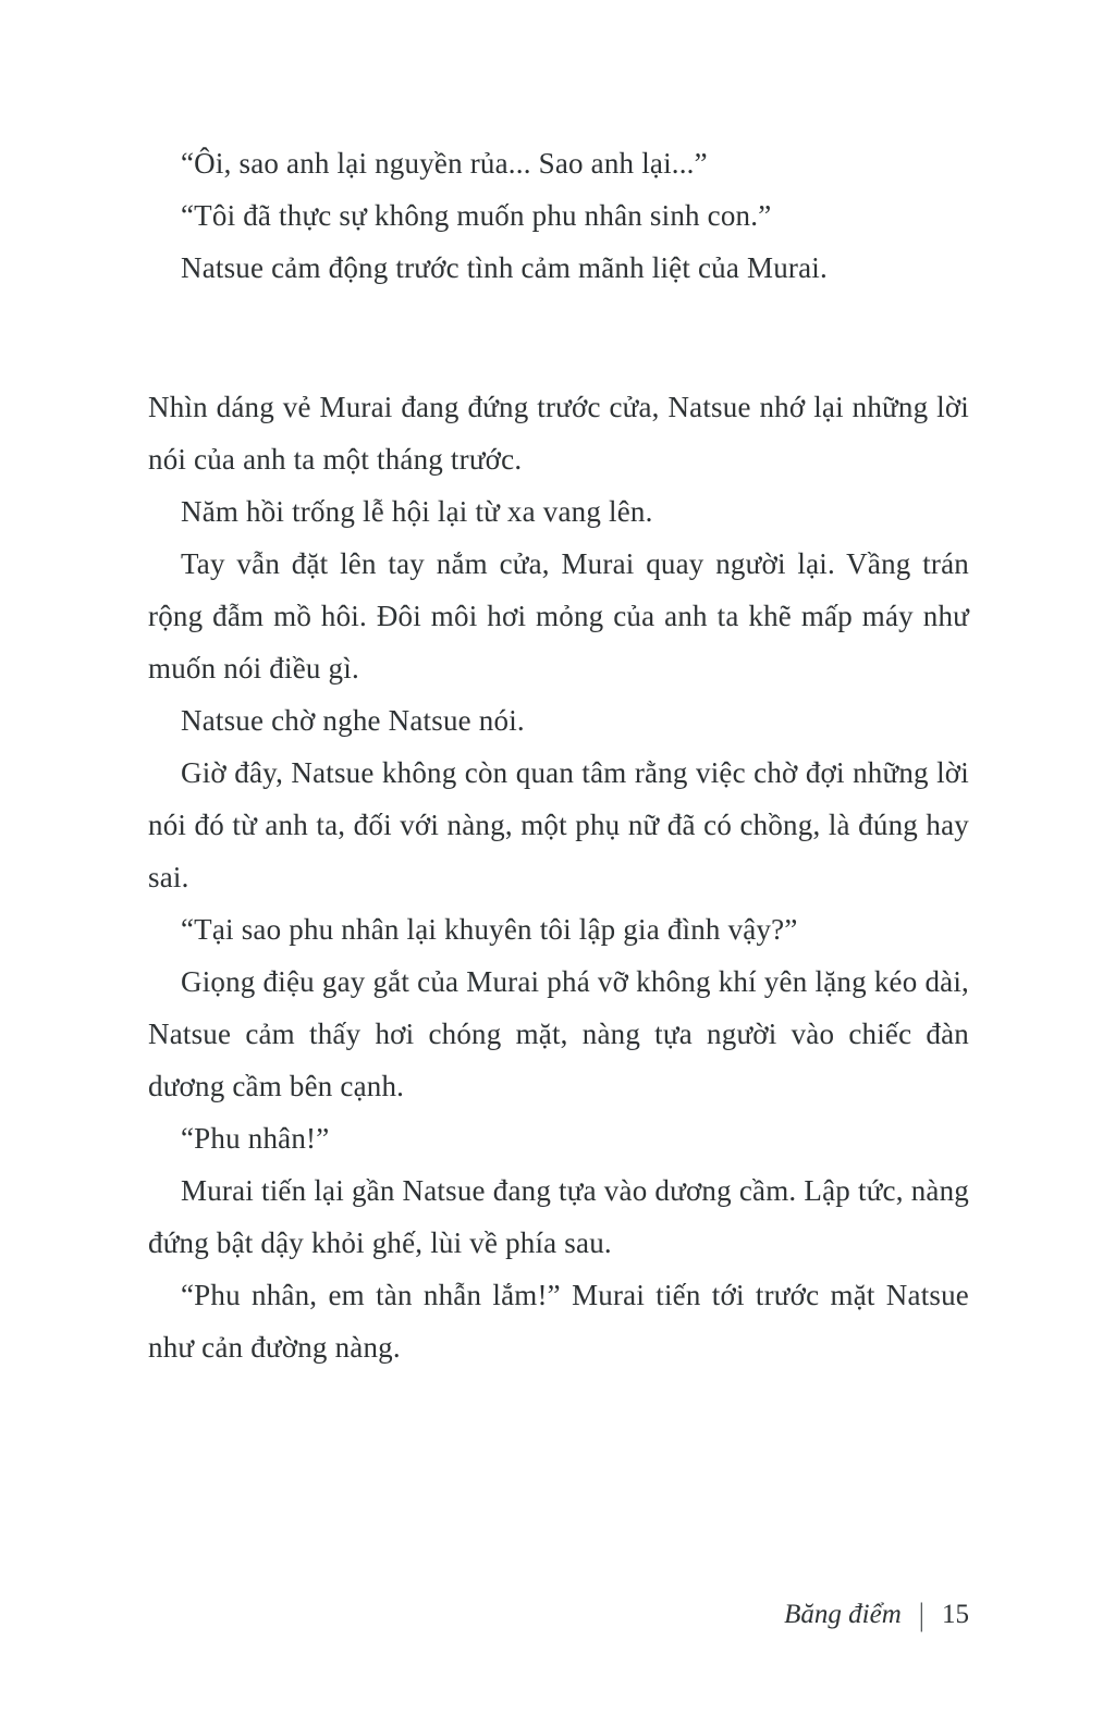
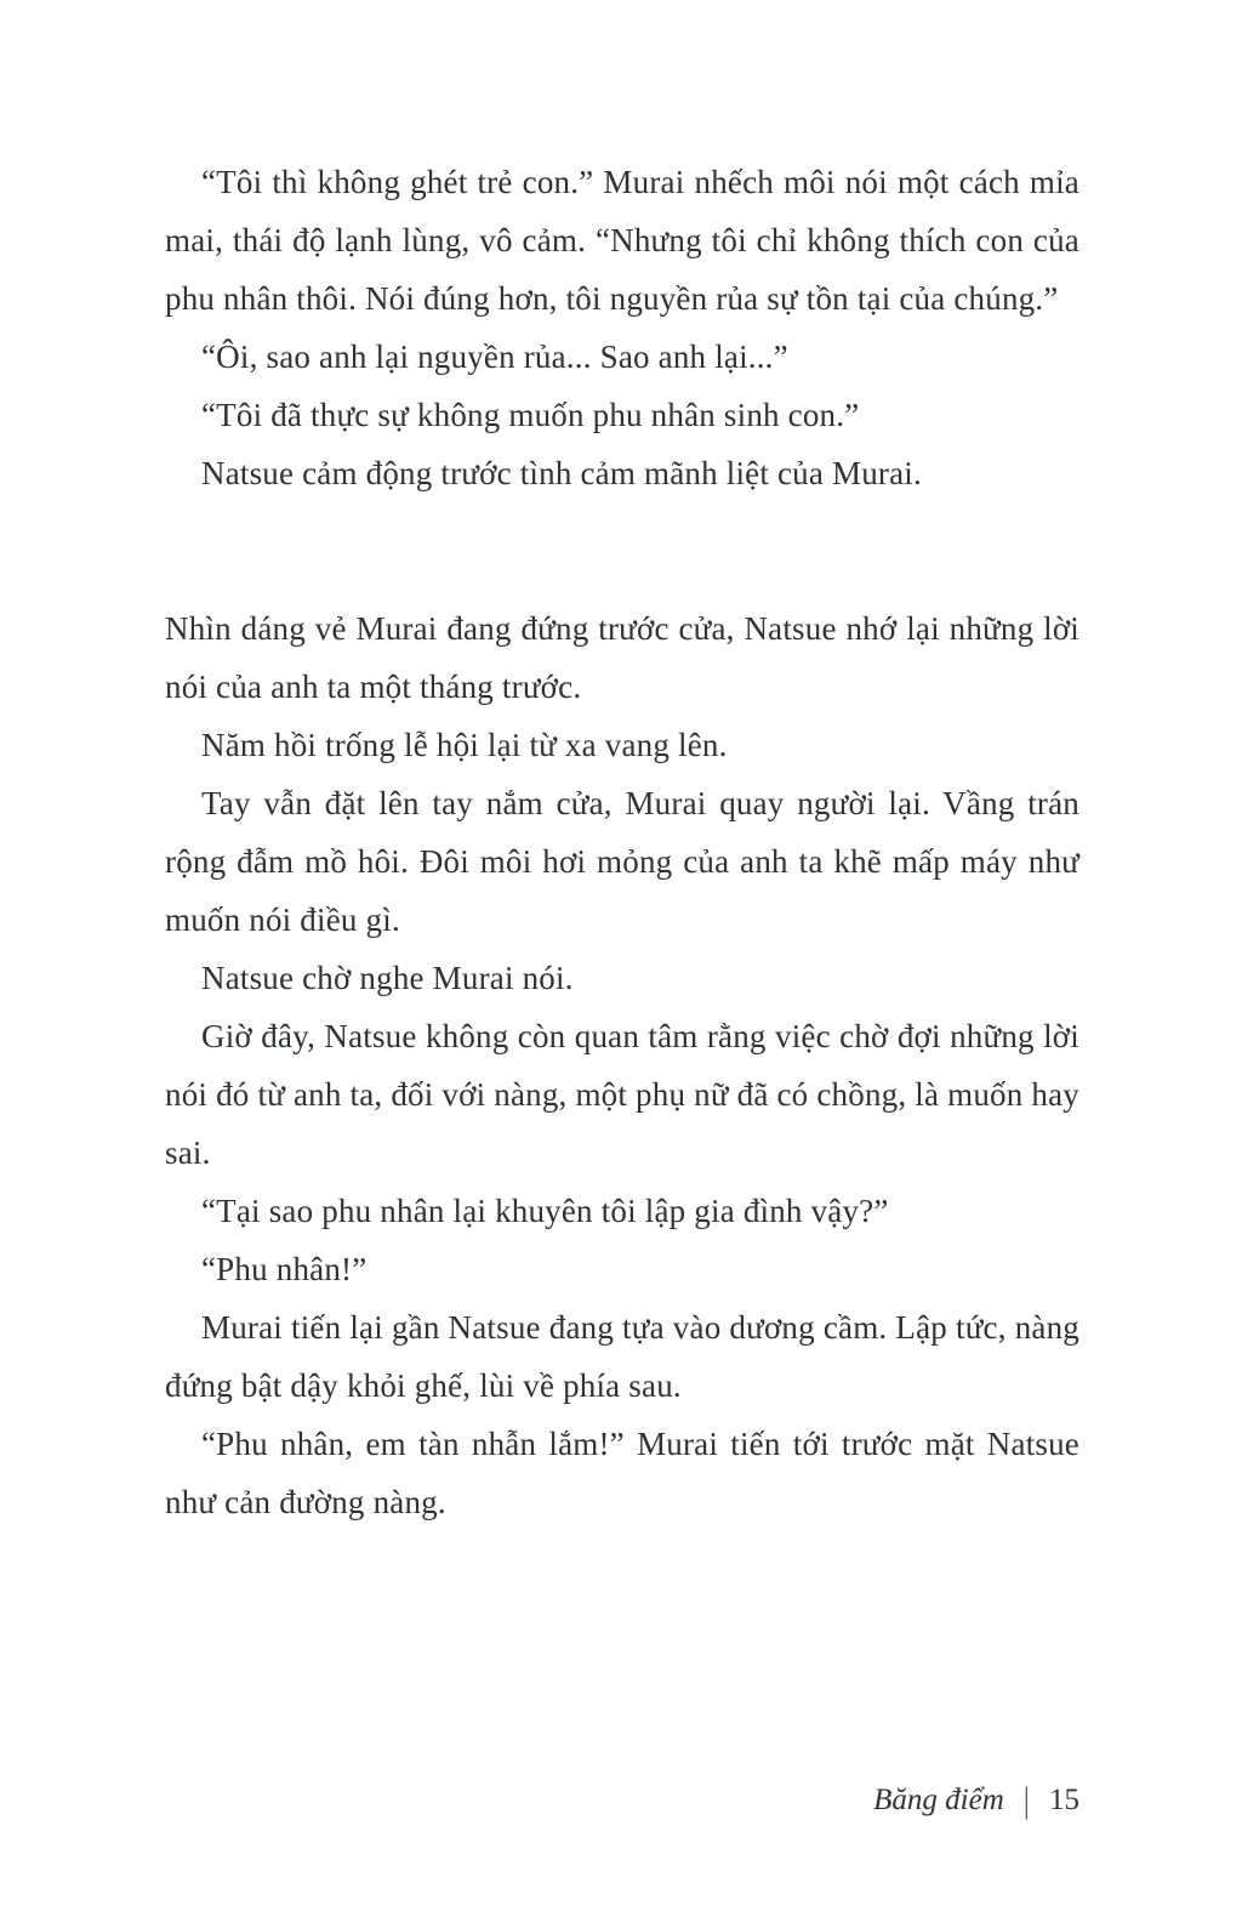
+ “Tôi thì không ghét trẻ con.” Murai nhếch môi nói một cách mỉa mai, thái độ lạnh lùng, vô cảm. “Nhưng tôi chỉ không thích con của phu nhân thôi. Nói đúng hơn, tôi nguyền rủa sự tồn tại của chúng.”
  “Ôi, sao anh lại nguyền rủa... Sao anh lại...”
  “Tôi đã thực sự không muốn phu nhân sinh con.”
  Natsue cảm động trước tình cảm mãnh liệt của Murai.
  Nhìn dáng vẻ Murai đang đứng trước cửa, Natsue nhớ lại những lời nói của anh ta một tháng trước.
  Năm hồi trống lễ hội lại từ xa vang lên.
  Tay vẫn đặt lên tay nắm cửa, Murai quay người lại. Vầng trán rộng đẫm mồ hôi. Đôi môi hơi mỏng của anh ta khẽ mấp máy như muốn nói điều gì.
- Natsue chờ nghe Natsue nói.
+ Natsue chờ nghe Murai nói.
- Giờ đây, Natsue không còn quan tâm rằng việc chờ đợi những lời nói đó từ anh ta, đối với nàng, một phụ nữ đã có chồng, là đúng hay sai.
+ Giờ đây, Natsue không còn quan tâm rằng việc chờ đợi những lời nói đó từ anh ta, đối với nàng, một phụ nữ đã có chồng, là muốn hay sai.
  “Tại sao phu nhân lại khuyên tôi lập gia đình vậy?”
- Giọng điệu gay gắt của Murai phá vỡ không khí yên lặng kéo dài, Natsue cảm thấy hơi chóng mặt, nàng tựa người vào chiếc đàn dương cầm bên cạnh.
  “Phu nhân!”
  Murai tiến lại gần Natsue đang tựa vào dương cầm. Lập tức, nàng đứng bật dậy khỏi ghế, lùi về phía sau.
  “Phu nhân, em tàn nhẫn lắm!” Murai tiến tới trước mặt Natsue như cản đường nàng.
  Băng điểm
  |
  15
